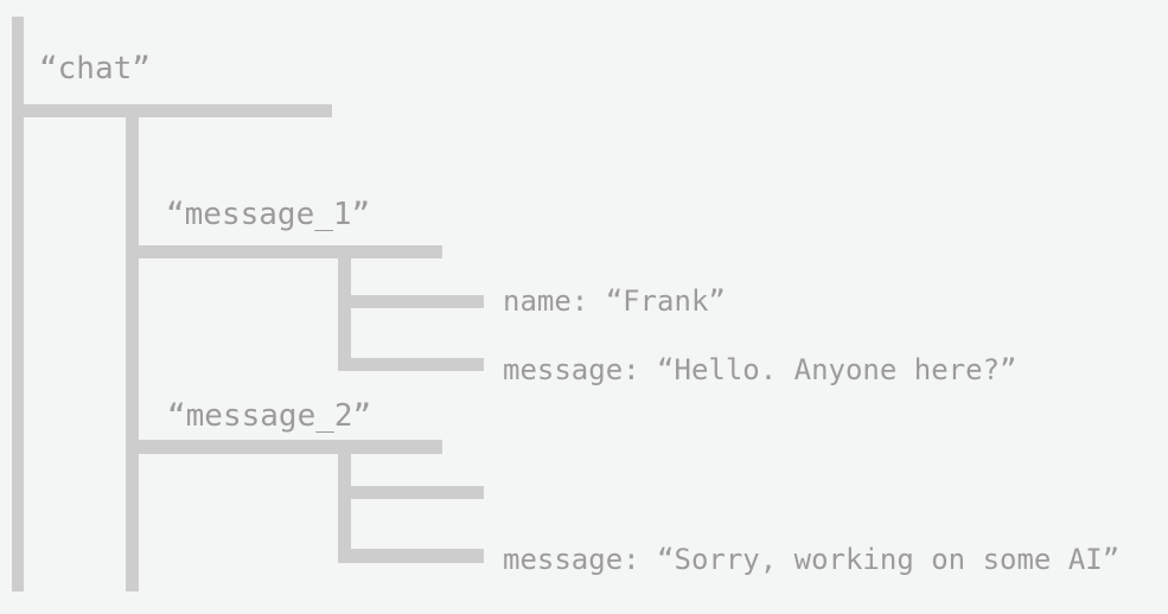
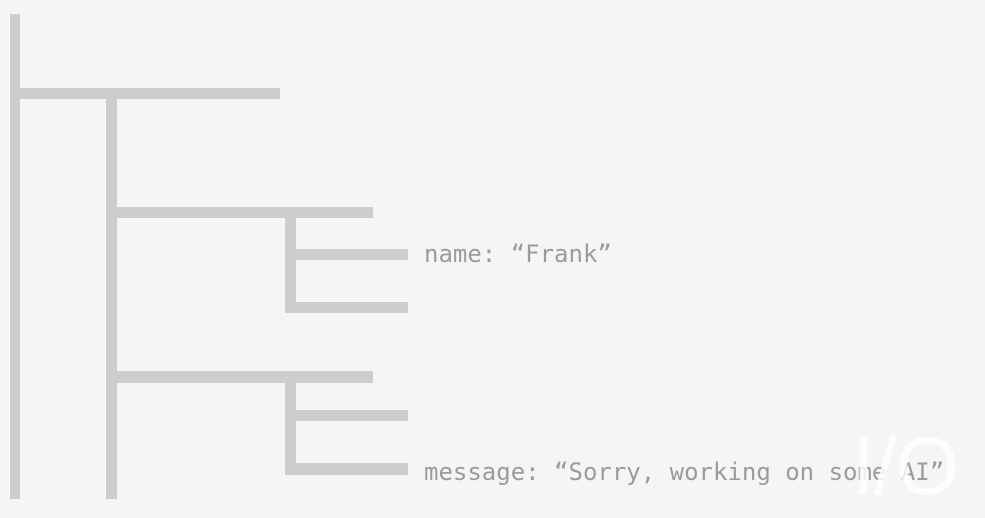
- “chat”
- “message_1”
  name: “Frank”
- message: “Hello. Anyone here?”
- “message_2”
  message: “Sorry, working on some AI”
+ I/O
